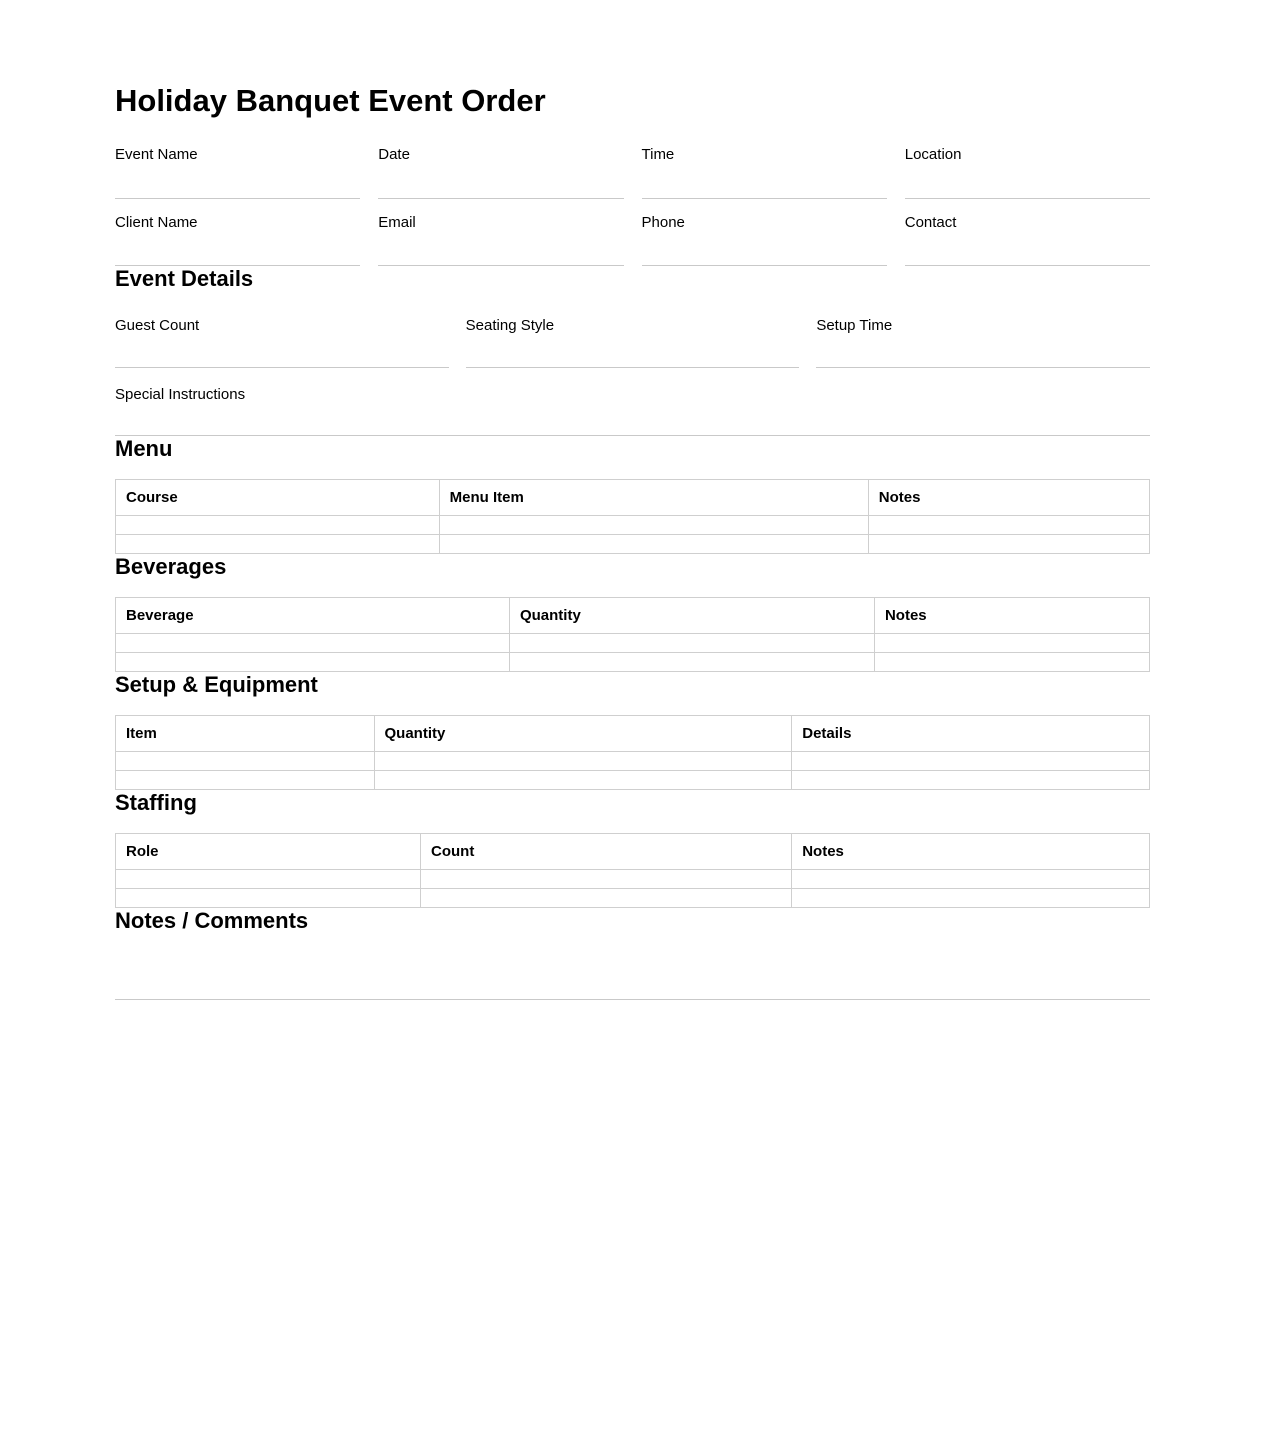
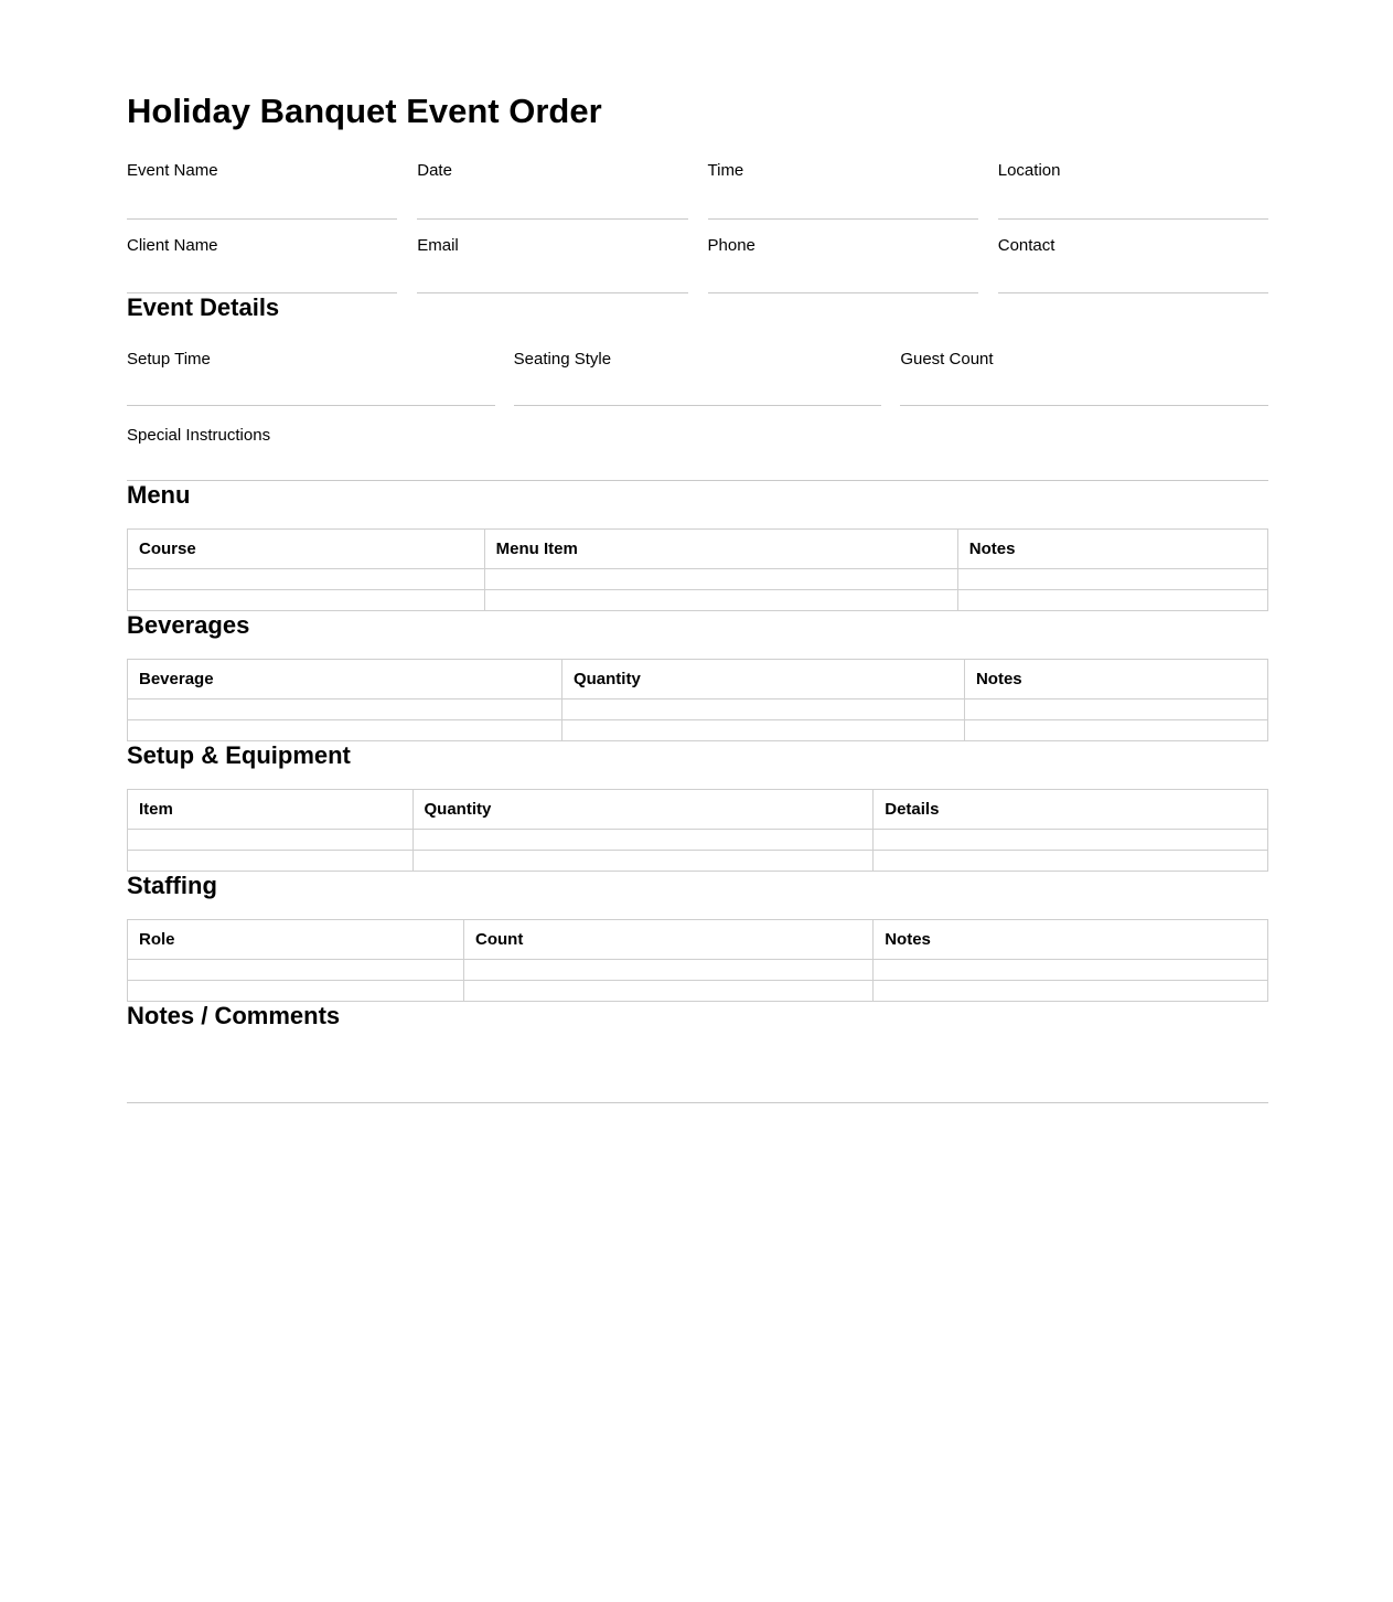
  Holiday Banquet Event Order
  Event Name
  Date
  Time
  Location
  Client Name
  Email
  Phone
  Contact
  Event Details
- Guest Count
+ Setup Time
  Seating Style
- Setup Time
+ Guest Count
  Special Instructions
  Menu
  Course	Menu Item	Notes
  Beverages
  Beverage	Quantity	Notes
  Setup & Equipment
  Item	Quantity	Details
  Staffing
  Role	Count	Notes
  Notes / Comments
